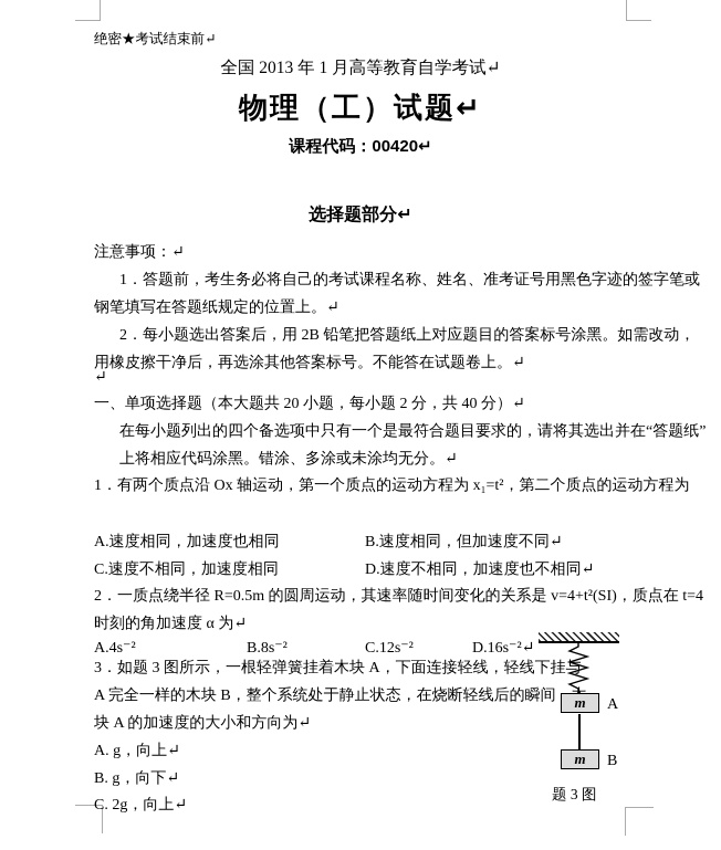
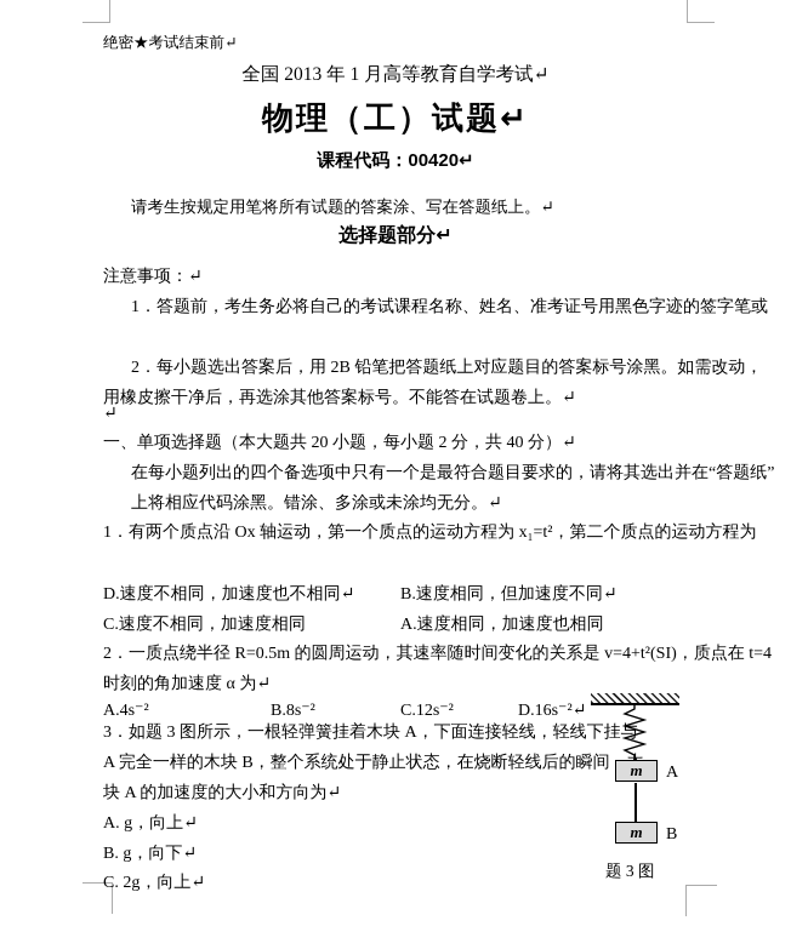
  绝密★考试结束前↵
  全国 2013 年 1 月高等教育自学考试↵
  物理（工）试题↵
  课程代码：00420↵
+ 请考生按规定用笔将所有试题的答案涂、写在答题纸上。↵
  选择题部分↵
  注意事项：↵
  1．答题前，考生务必将自己的考试课程名称、姓名、准考证号用黑色字迹的签字笔或
- 钢笔填写在答题纸规定的位置上。↵
  2．每小题选出答案后，用 2B 铅笔把答题纸上对应题目的答案标号涂黑。如需改动，
  用橡皮擦干净后，再选涂其他答案标号。不能答在试题卷上。↵
  ↵
  一、单项选择题（本大题共 20 小题，每小题 2 分，共 40 分）↵
  在每小题列出的四个备选项中只有一个是最符合题目要求的，请将其选出并在“答题纸”
  上将相应代码涂黑。错涂、多涂或未涂均无分。↵
  1．有两个质点沿 Ox 轴运动，第一个质点的运动方程为 x₁=t²，第二个质点的运动方程为
- A.速度相同，加速度也相同
+ D.速度不相同，加速度也不相同↵
  B.速度相同，但加速度不同↵
  C.速度不相同，加速度相同
- D.速度不相同，加速度也不相同↵
+ A.速度相同，加速度也相同
  2．一质点绕半径 R=0.5m 的圆周运动，其速率随时间变化的关系是 v=4+t²(SI)，质点在 t=4
  时刻的角加速度 α 为↵
  A.4s⁻²
  B.8s⁻²
  C.12s⁻²
  D.16s⁻²↵
  3．如题 3 图所示，一根轻弹簧挂着木块 A，下面连接轻线，轻线下挂与
  A 完全一样的木块 B，整个系统处于静止状态，在烧断轻线后的瞬间
  块 A 的加速度的大小和方向为↵
  A. g，向上↵
  B. g，向下↵
  C. 2g，向上↵
  m
  A
  m
  B
  题 3 图
